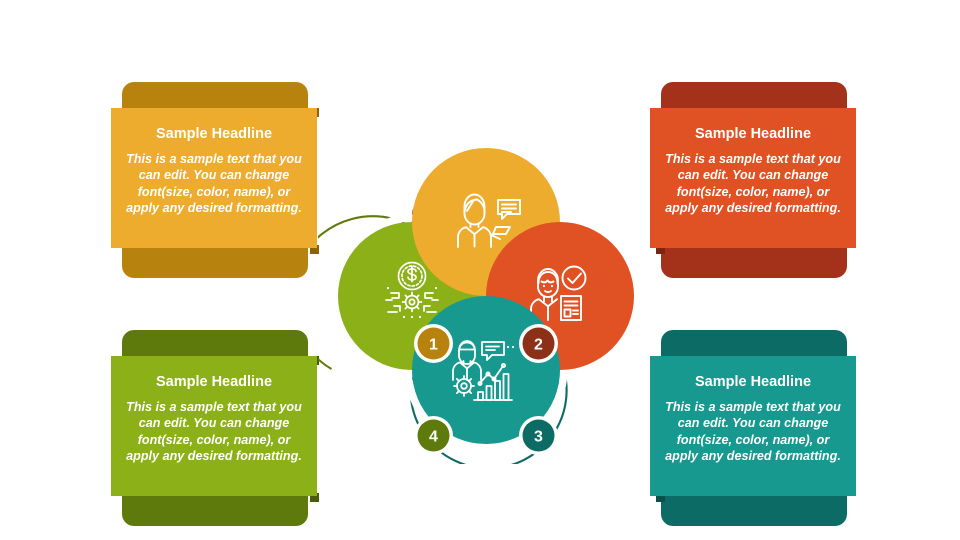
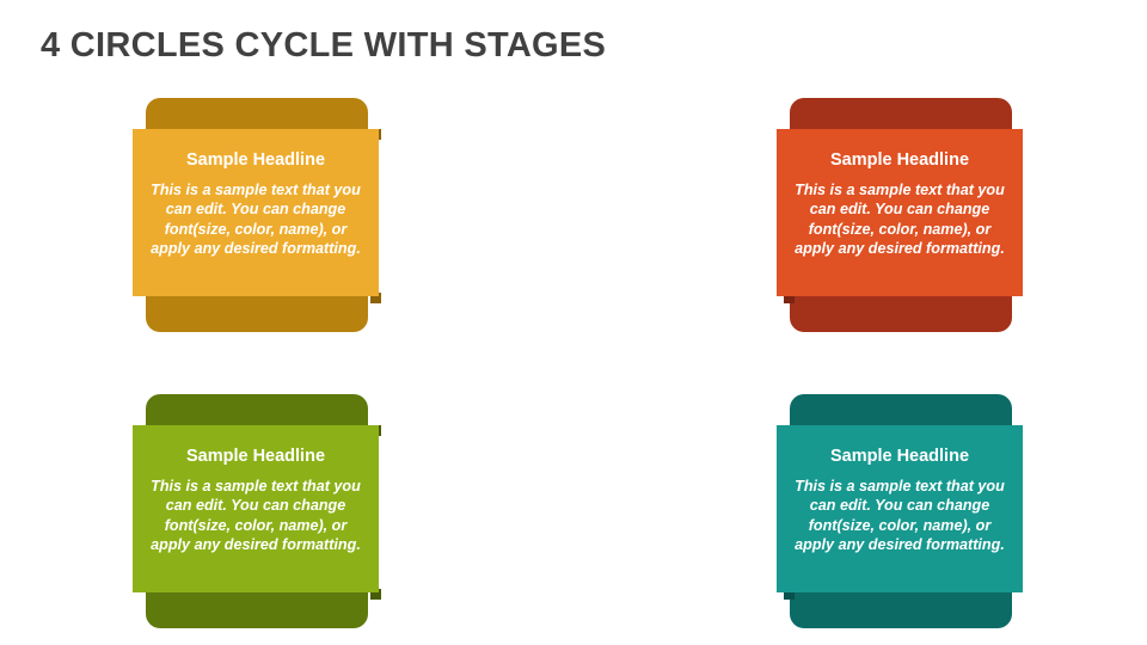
+ 4 CIRCLES CYCLE WITH STAGES
  Sample Headline
  This is a sample text that you can edit. You can change font(size, color, name), or apply any desired formatting.
  Sample Headline
  This is a sample text that you can edit. You can change font(size, color, name), or apply any desired formatting.
  Sample Headline
  This is a sample text that you can edit. You can change font(size, color, name), or apply any desired formatting.
  Sample Headline
  This is a sample text that you can edit. You can change font(size, color, name), or apply any desired formatting.
- 1
- 2
- 3
- 4
